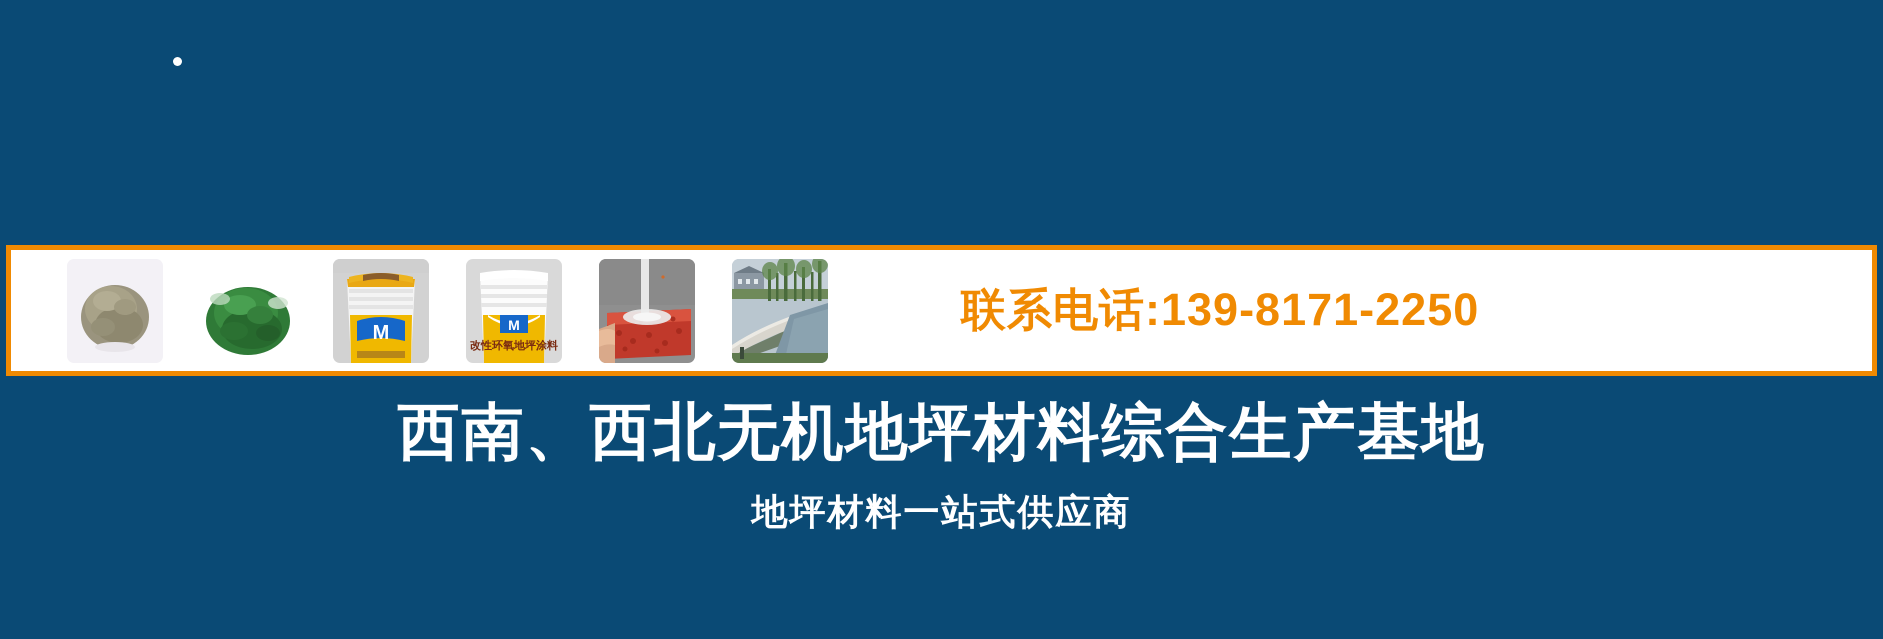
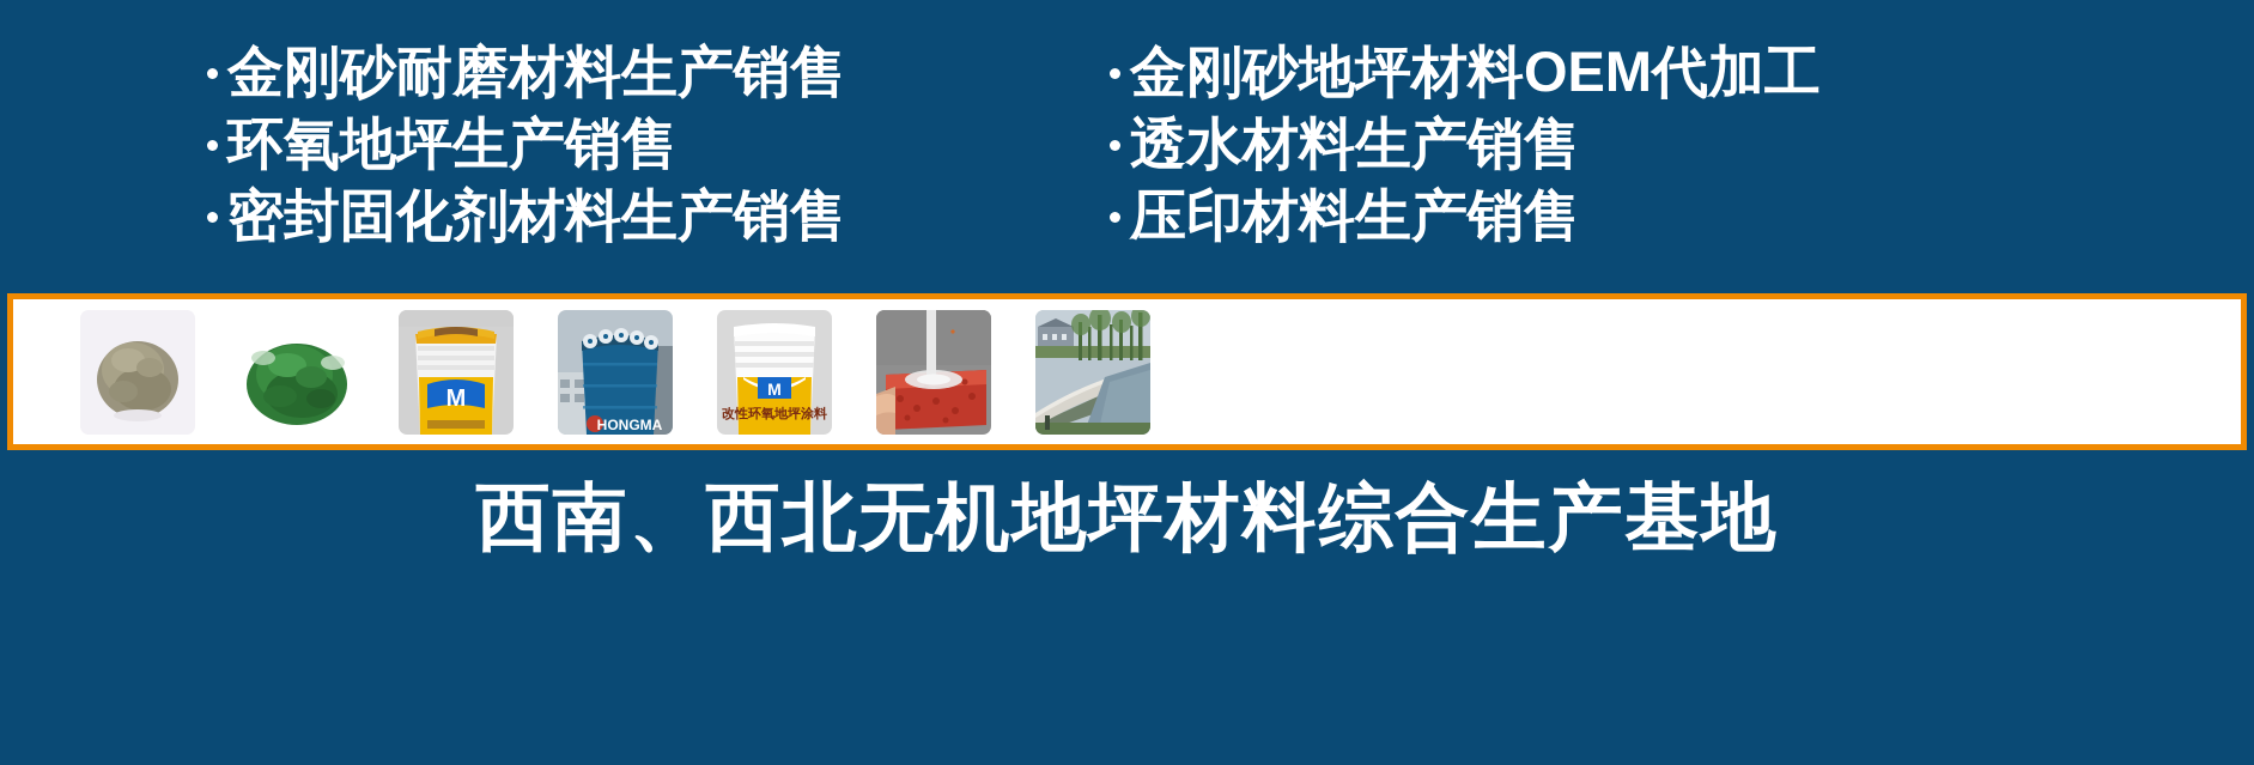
+ 金刚砂耐磨材料生产销售
+ 环氧地坪生产销售
+ 密封固化剂材料生产销售
+ 金刚砂地坪材料OEM代加工
+ 透水材料生产销售
+ 压印材料生产销售
  M
+ HONGMA
  M
  改性环氧地坪涂料
- 联系电话:139-8171-2250
  西南、西北无机地坪材料综合生产基地
- 地坪材料一站式供应商
